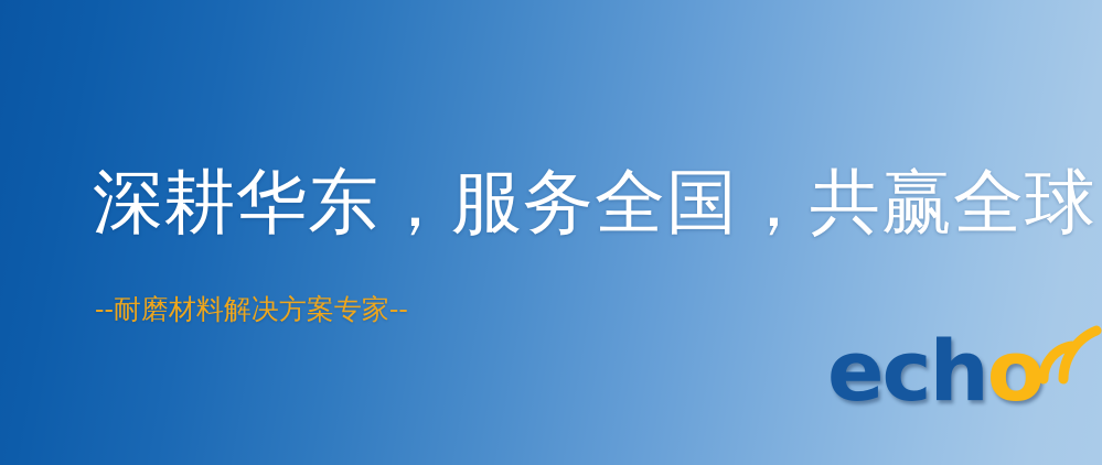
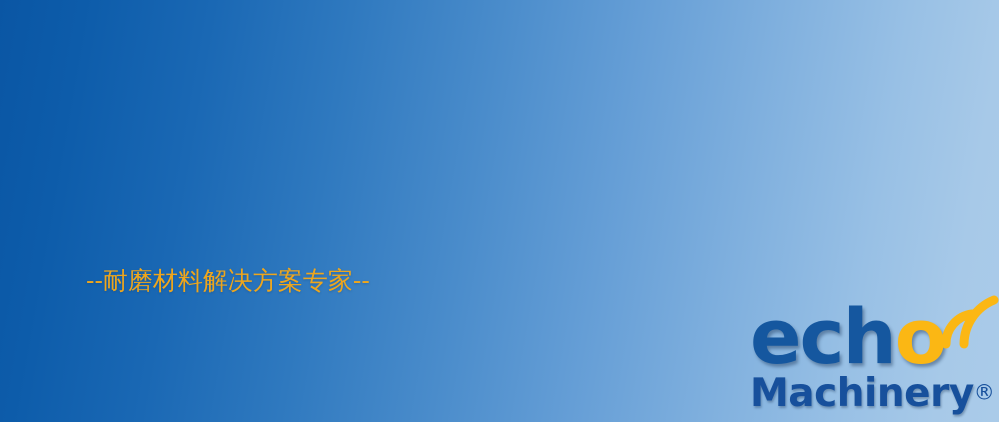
- 深耕华东，服务全国，共赢全球
  --耐磨材料解决方案专家--
  echo
+ Machinery®
